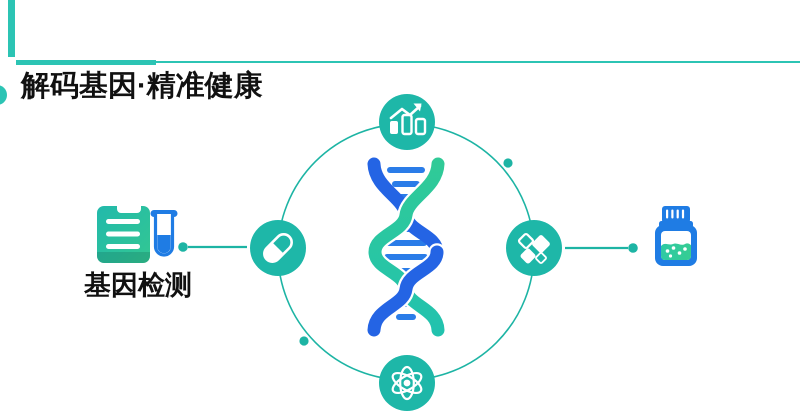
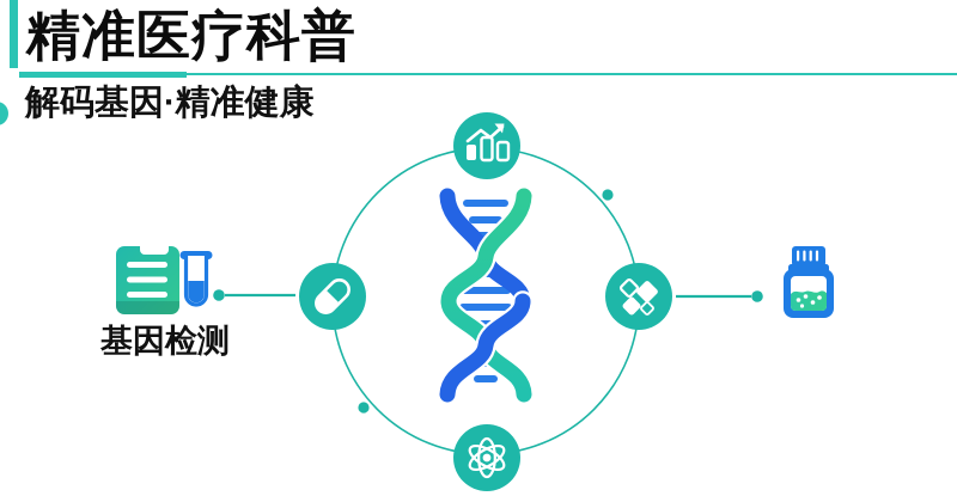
+ 精准医疗科普
  解码基因·精准健康
  基因检测
